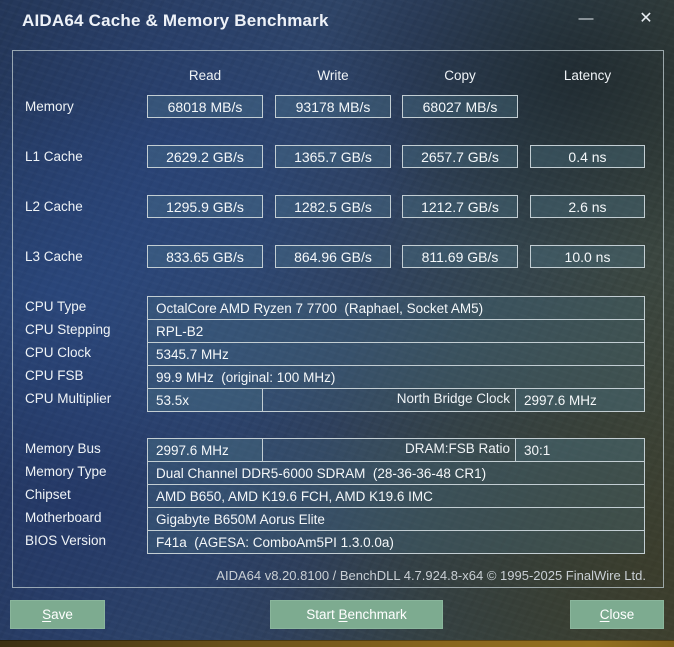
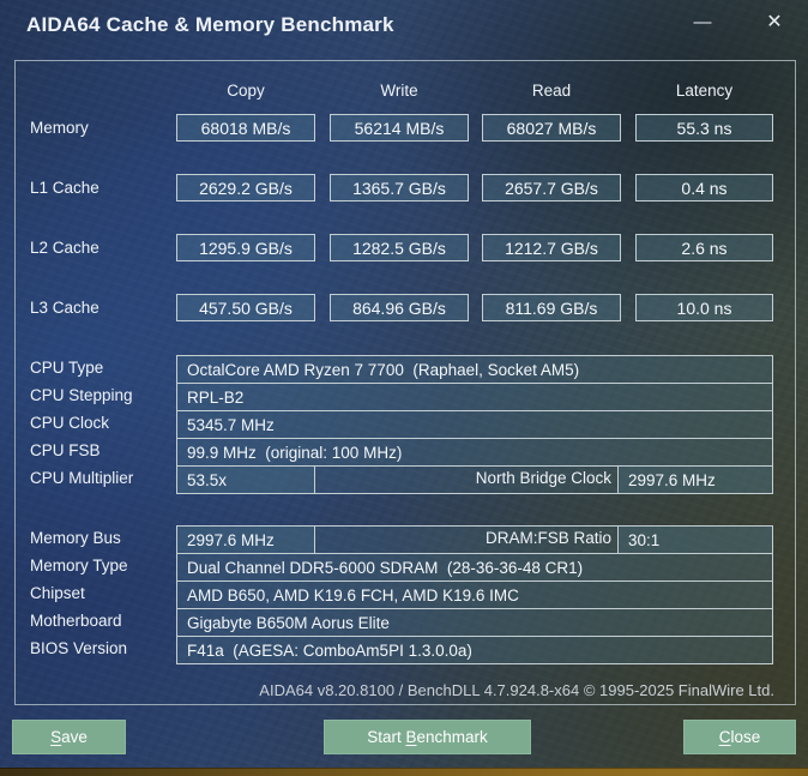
  AIDA64 Cache & Memory Benchmark
  —
  ✕
- Read
+ Copy
  Write
- Copy
+ Read
  Latency
  Memory
  68018 MB/s
- 93178 MB/s
+ 56214 MB/s
  68027 MB/s
+ 55.3 ns
  L1 Cache
  2629.2 GB/s
  1365.7 GB/s
  2657.7 GB/s
  0.4 ns
  L2 Cache
  1295.9 GB/s
  1282.5 GB/s
  1212.7 GB/s
  2.6 ns
  L3 Cache
- 833.65 GB/s
+ 457.50 GB/s
  864.96 GB/s
  811.69 GB/s
  10.0 ns
  CPU Type
  OctalCore AMD Ryzen 7 7700 (Raphael, Socket AM5)
  CPU Stepping
  RPL-B2
  CPU Clock
  5345.7 MHz
  CPU FSB
  99.9 MHz (original: 100 MHz)
  CPU Multiplier
  53.5x
  North Bridge Clock
  2997.6 MHz
  Memory Bus
  2997.6 MHz
  DRAM:FSB Ratio
  30:1
  Memory Type
  Dual Channel DDR5-6000 SDRAM (28-36-36-48 CR1)
  Chipset
  AMD B650, AMD K19.6 FCH, AMD K19.6 IMC
  Motherboard
  Gigabyte B650M Aorus Elite
  BIOS Version
  F41a (AGESA: ComboAm5PI 1.3.0.0a)
  AIDA64 v8.20.8100 / BenchDLL 4.7.924.8-x64 © 1995-2025 FinalWire Ltd.
  Save
  Start Benchmark
  Close
